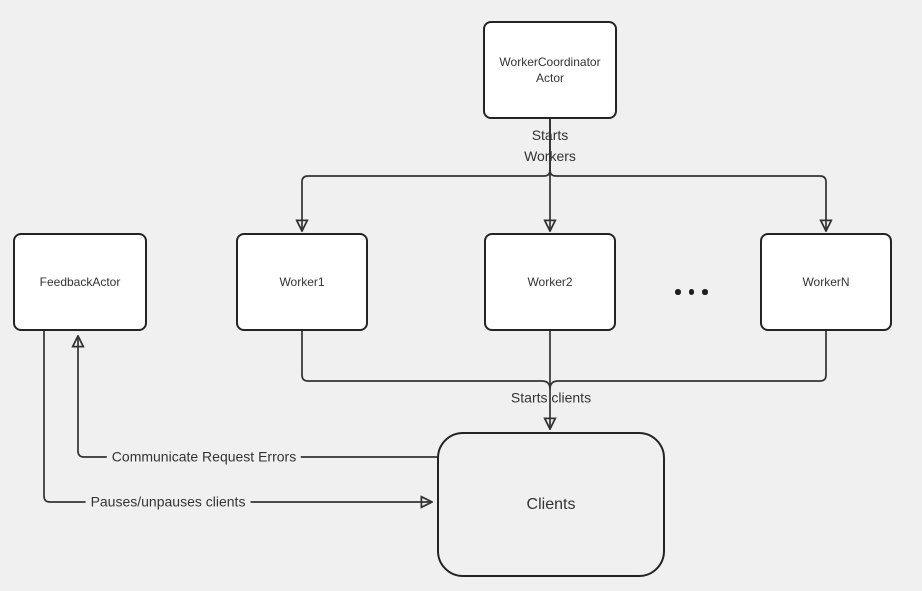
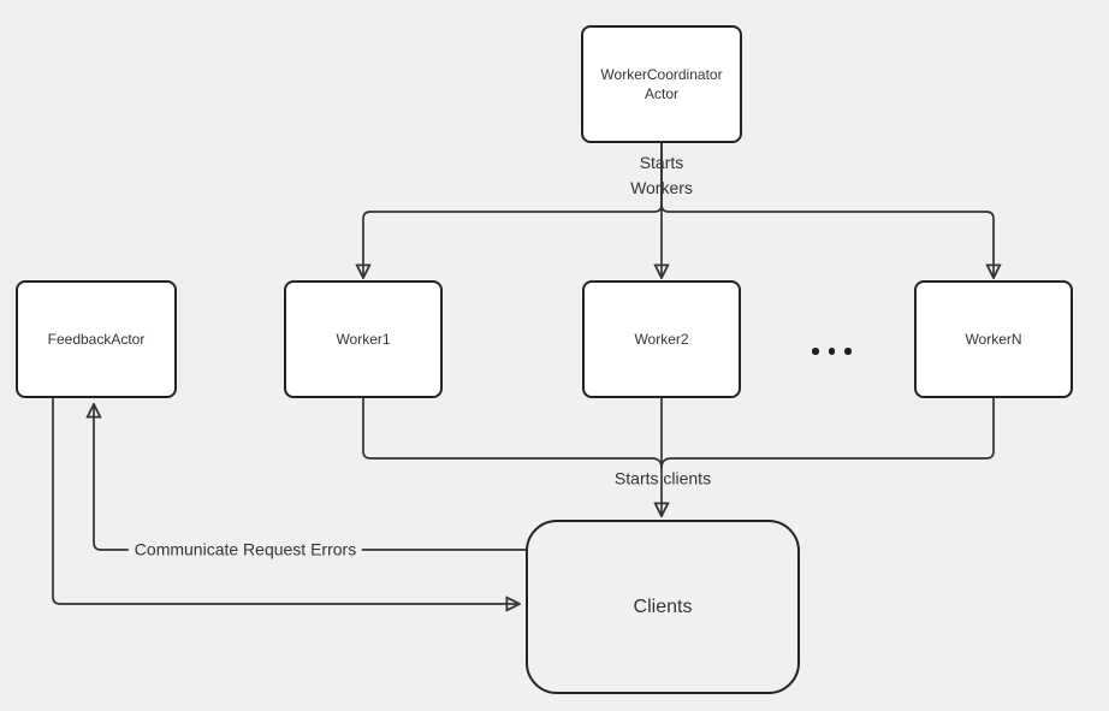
  WorkerCoordinator Actor
  FeedbackActor
  Worker1
  Worker2
  WorkerN
  Clients
  Starts Workers
  Starts clients
  Communicate Request Errors
- Pauses/unpauses clients
